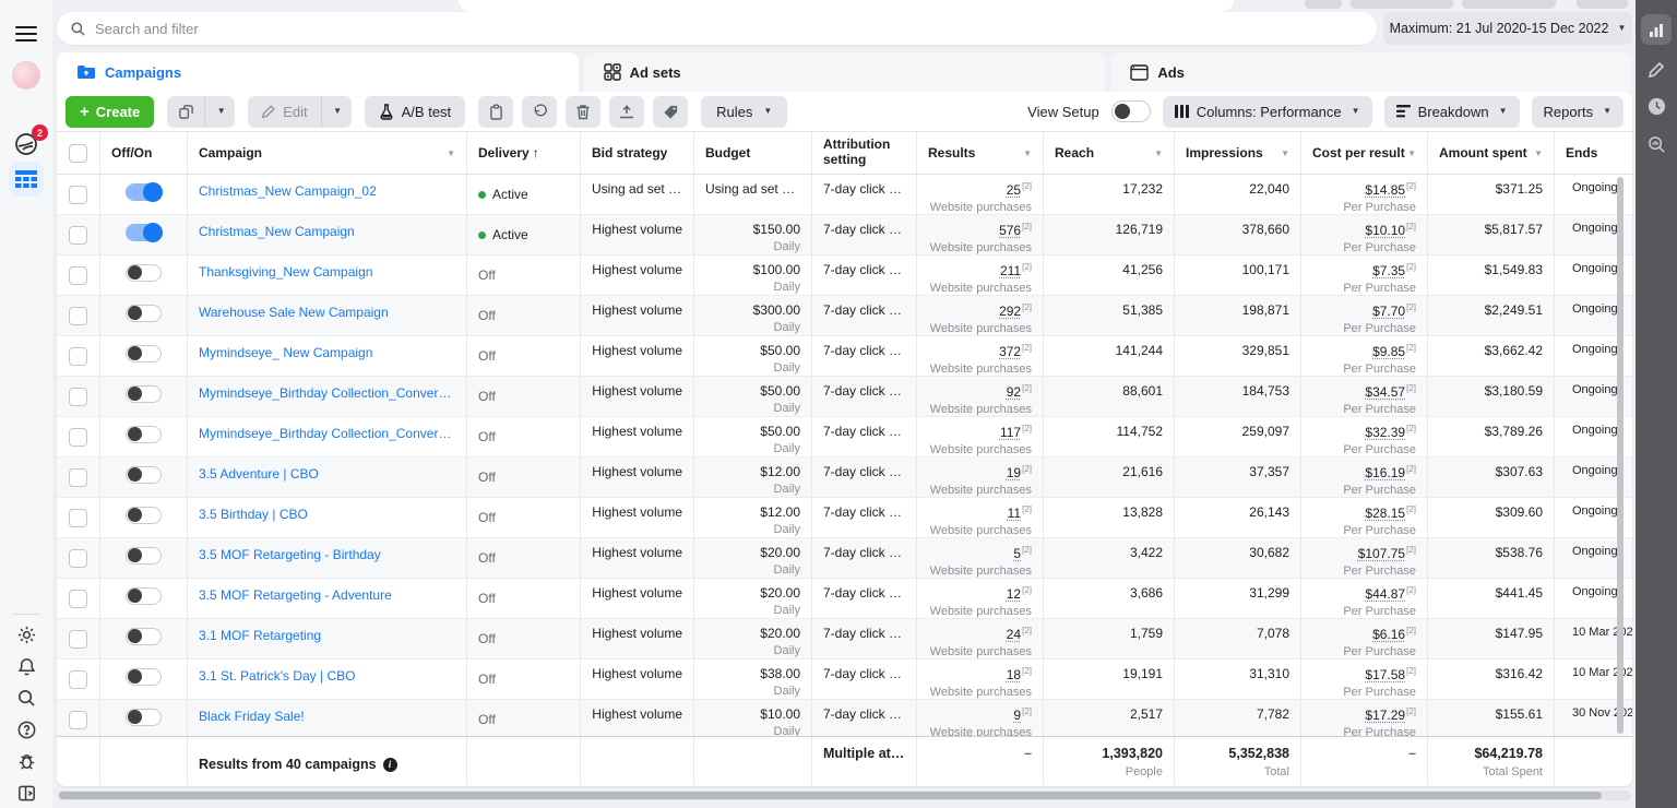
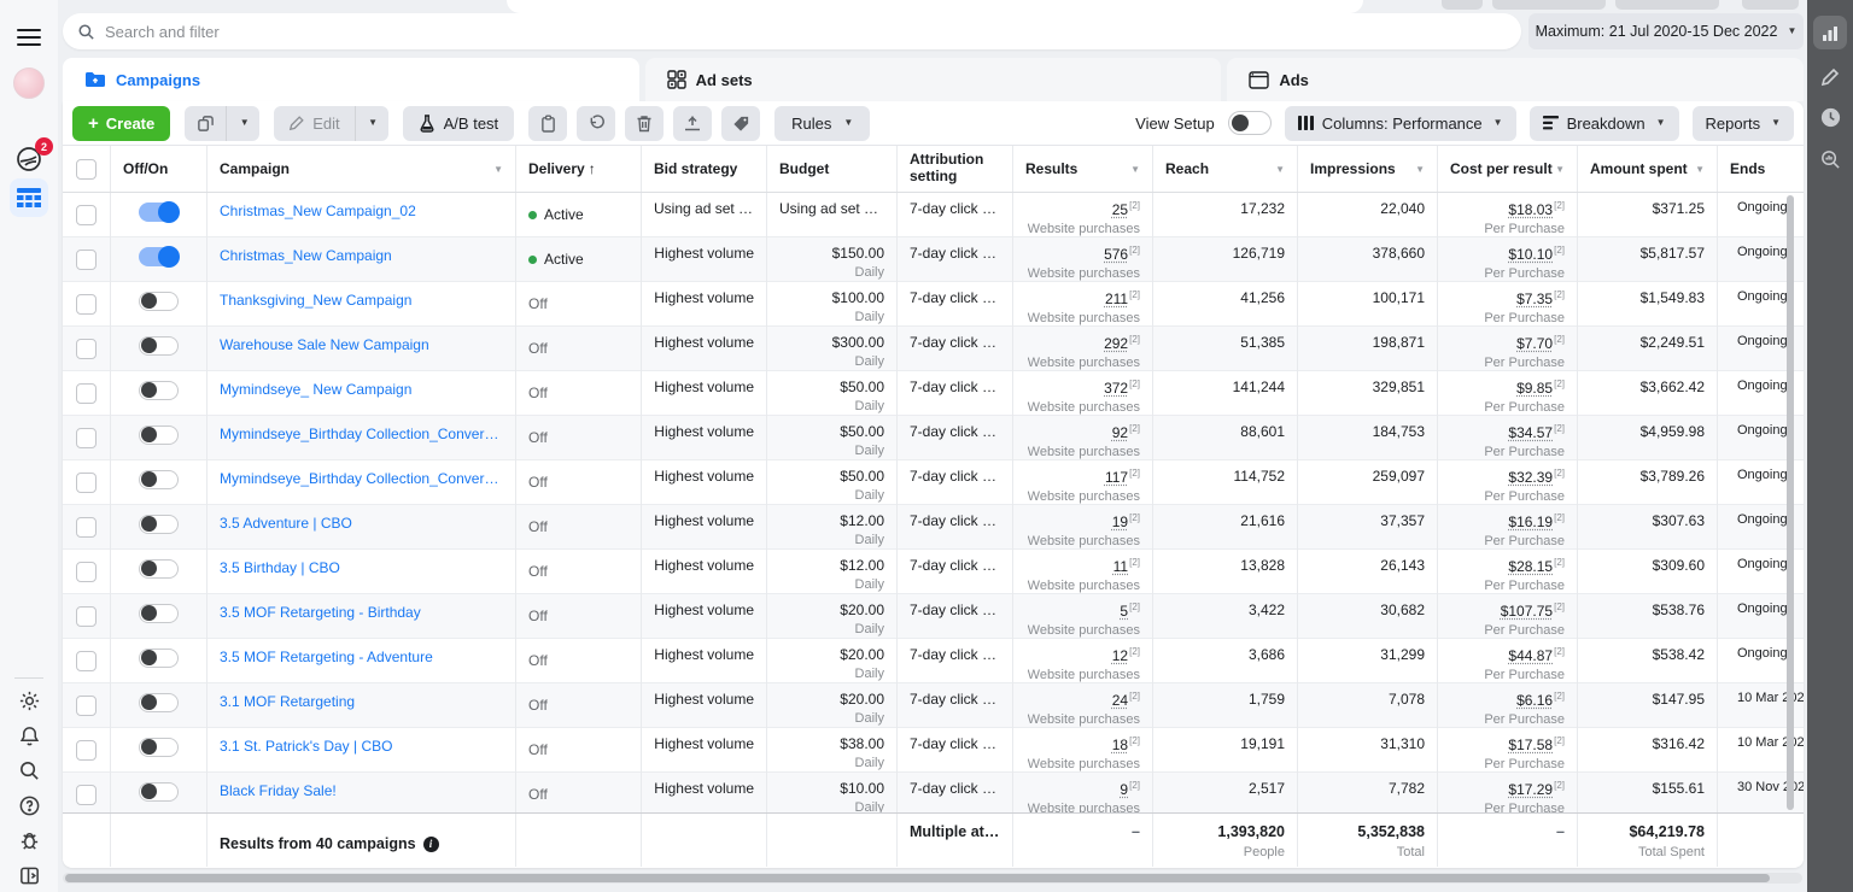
  2
  Search and filter
  Maximum: 21 Jul 2020-15 Dec 2022
  ▼
  Campaigns
  Ad sets
  Ads
  +
  Create
  ▼
  Edit
  ▼
  A/B test
  Rules
  ▼
  View Setup
  Columns: Performance
  ▼
  Breakdown
  ▼
  Reports
  ▼
  Off/On
  Campaign
  ▼
  Delivery
  ↑
  Bid strategy
  Budget
  Attribution setting
  Results
  ▼
  Reach
  ▼
  Impressions
  ▼
  Cost per result
  ▼
  Amount spent
  ▼
  Ends
  Christmas_New Campaign_02
  Active
  Using ad set bid
  Using ad set bu.
  7-day click or
  25[2]
  Website purchases
  17,232
  22,040
- $14.85[2]
+ $18.03[2]
  Per Purchase
  $371.25
  Ongoing
  Christmas_New Campaign
  Active
  Highest volume
  $150.00
  Daily
  7-day click or
  576[2]
  Website purchases
  126,719
  378,660
  $10.10[2]
  Per Purchase
  $5,817.57
  Ongoing
  Thanksgiving_New Campaign
  Off
  Highest volume
  $100.00
  Daily
  7-day click or
  211[2]
  Website purchases
  41,256
  100,171
  $7.35[2]
  Per Purchase
  $1,549.83
  Ongoing
  Warehouse Sale New Campaign
  Off
  Highest volume
  $300.00
  Daily
  7-day click or
  292[2]
  Website purchases
  51,385
  198,871
  $7.70[2]
  Per Purchase
  $2,249.51
  Ongoing
  Mymindseye_ New Campaign
  Off
  Highest volume
  $50.00
  Daily
  7-day click or
  372[2]
  Website purchases
  141,244
  329,851
  $9.85[2]
  Per Purchase
  $3,662.42
  Ongoing
  Mymindseye_Birthday Collection_Conversio
  Off
  Highest volume
  $50.00
  Daily
  7-day click or
  92[2]
  Website purchases
  88,601
  184,753
  $34.57[2]
  Per Purchase
- $3,180.59
+ $4,959.98
  Ongoing
  Mymindseye_Birthday Collection_Conversio
  Off
  Highest volume
  $50.00
  Daily
  7-day click or
  117[2]
  Website purchases
  114,752
  259,097
  $32.39[2]
  Per Purchase
  $3,789.26
  Ongoing
  3.5 Adventure | CBO
  Off
  Highest volume
  $12.00
  Daily
  7-day click or
  19[2]
  Website purchases
  21,616
  37,357
  $16.19[2]
  Per Purchase
  $307.63
  Ongoing
  3.5 Birthday | CBO
  Off
  Highest volume
  $12.00
  Daily
  7-day click or
  11[2]
  Website purchases
  13,828
  26,143
  $28.15[2]
  Per Purchase
  $309.60
  Ongoing
  3.5 MOF Retargeting - Birthday
  Off
  Highest volume
  $20.00
  Daily
  7-day click or
  5[2]
  Website purchases
  3,422
  30,682
  $107.75[2]
  Per Purchase
  $538.76
  Ongoing
  3.5 MOF Retargeting - Adventure
  Off
  Highest volume
  $20.00
  Daily
  7-day click or
  12[2]
  Website purchases
  3,686
  31,299
  $44.87[2]
  Per Purchase
- $441.45
+ $538.42
  Ongoing
  3.1 MOF Retargeting
  Off
  Highest volume
  $20.00
  Daily
  7-day click or
  24[2]
  Website purchases
  1,759
  7,078
  $6.16[2]
  Per Purchase
  $147.95
  3.1 St. Patrick's Day | CBO
  Off
  Highest volume
  $38.00
  Daily
  7-day click or
  18[2]
  Website purchases
  19,191
  31,310
  $17.58[2]
  Per Purchase
  $316.42
  Black Friday Sale!
  Off
  Highest volume
  $10.00
  Daily
  7-day click or
  9[2]
  Website purchases
  2,517
  7,782
  $17.29[2]
  Per Purchase
  $155.61
  30 Nov02
  Results from 40 campaigns
  i
  Multiple attri
  –
  1,393,820
  People
  5,352,838
  Total
  –
  $64,219.78
  Total Spent
